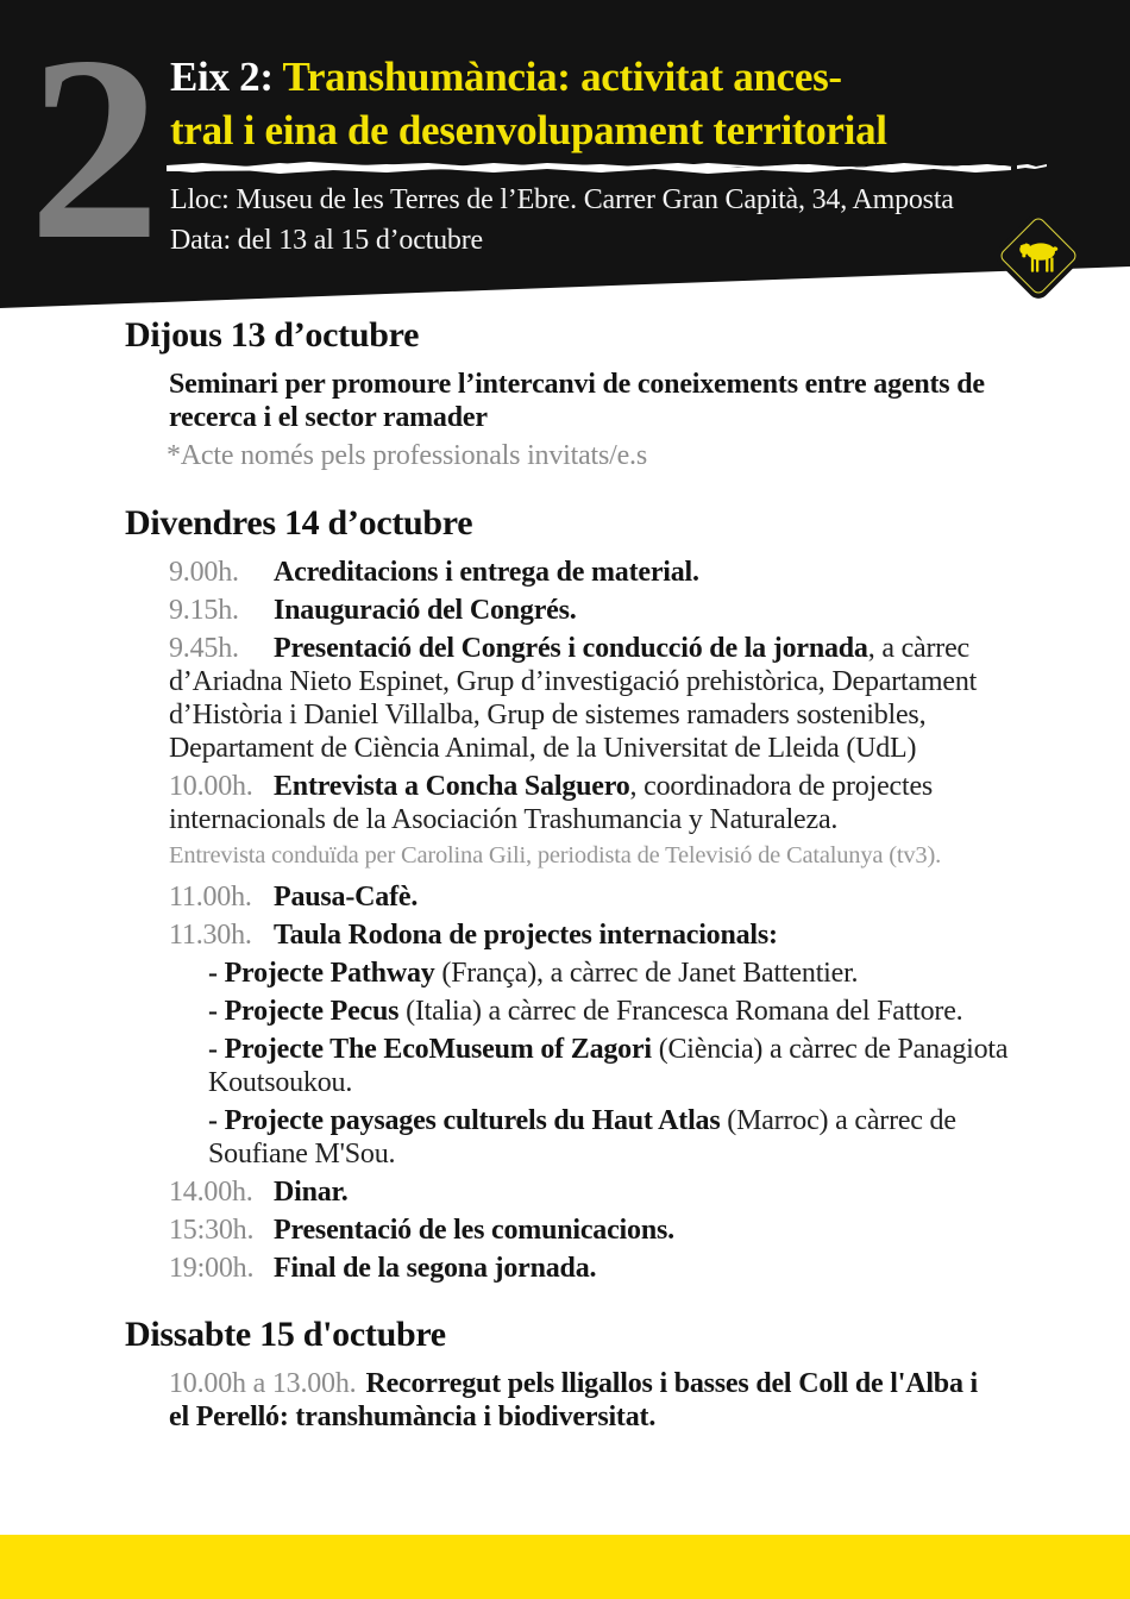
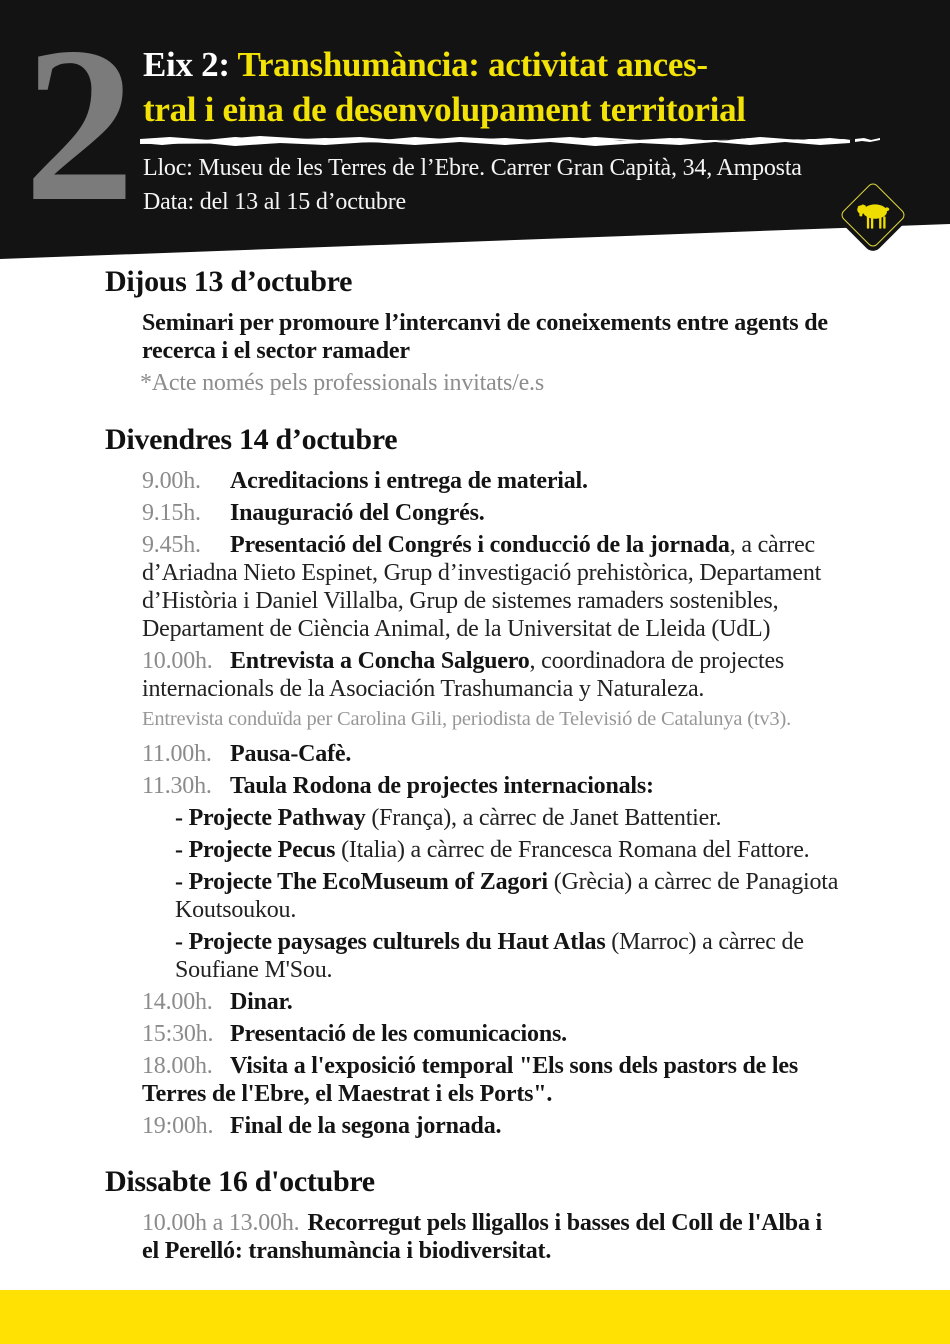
  2
  Eix 2: Transhumància: activitat ances-
  tral i eina de desenvolupament territorial
  Lloc: Museu de les Terres de l’Ebre. Carrer Gran Capità, 34, Amposta
  Data: del 13 al 15 d’octubre
  Dijous 13 d’octubre
  Seminari per promoure l’intercanvi de coneixements entre agents de recerca i el sector ramader
  *Acte només pels professionals invitats/e.s
  Divendres 14 d’octubre
  9.00h. Acreditacions i entrega de material.
  9.15h. Inauguració del Congrés.
  9.45h. Presentació del Congrés i conducció de la jornada, a càrrec d’Ariadna Nieto Espinet, Grup d’investigació prehistòrica, Departament d’Història i Daniel Villalba, Grup de sistemes ramaders sostenibles, Departament de Ciència Animal, de la Universitat de Lleida (UdL)
  10.00h. Entrevista a Concha Salguero, coordinadora de projectes internacionals de la Asociación Trashumancia y Naturaleza.
  Entrevista conduïda per Carolina Gili, periodista de Televisió de Catalunya (tv3).
  11.00h. Pausa-Cafè.
  11.30h. Taula Rodona de projectes internacionals:
  - Projecte Pathway (França), a càrrec de Janet Battentier.
  - Projecte Pecus (Italia) a càrrec de Francesca Romana del Fattore.
- - Projecte The EcoMuseum of Zagori (Ciència) a càrrec de Panagiota Koutsoukou.
+ - Projecte The EcoMuseum of Zagori (Grècia) a càrrec de Panagiota Koutsoukou.
  - Projecte paysages culturels du Haut Atlas (Marroc) a càrrec de Soufiane M'Sou.
  14.00h. Dinar.
  15:30h. Presentació de les comunicacions.
+ 18.00h. Visita a l'exposició temporal "Els sons dels pastors de les Terres de l'Ebre, el Maestrat i els Ports".
  19:00h. Final de la segona jornada.
- Dissabte 15 d'octubre
+ Dissabte 16 d'octubre
  10.00h a 13.00h. Recorregut pels lligallos i basses del Coll de l'Alba i el Perelló: transhumància i biodiversitat.
